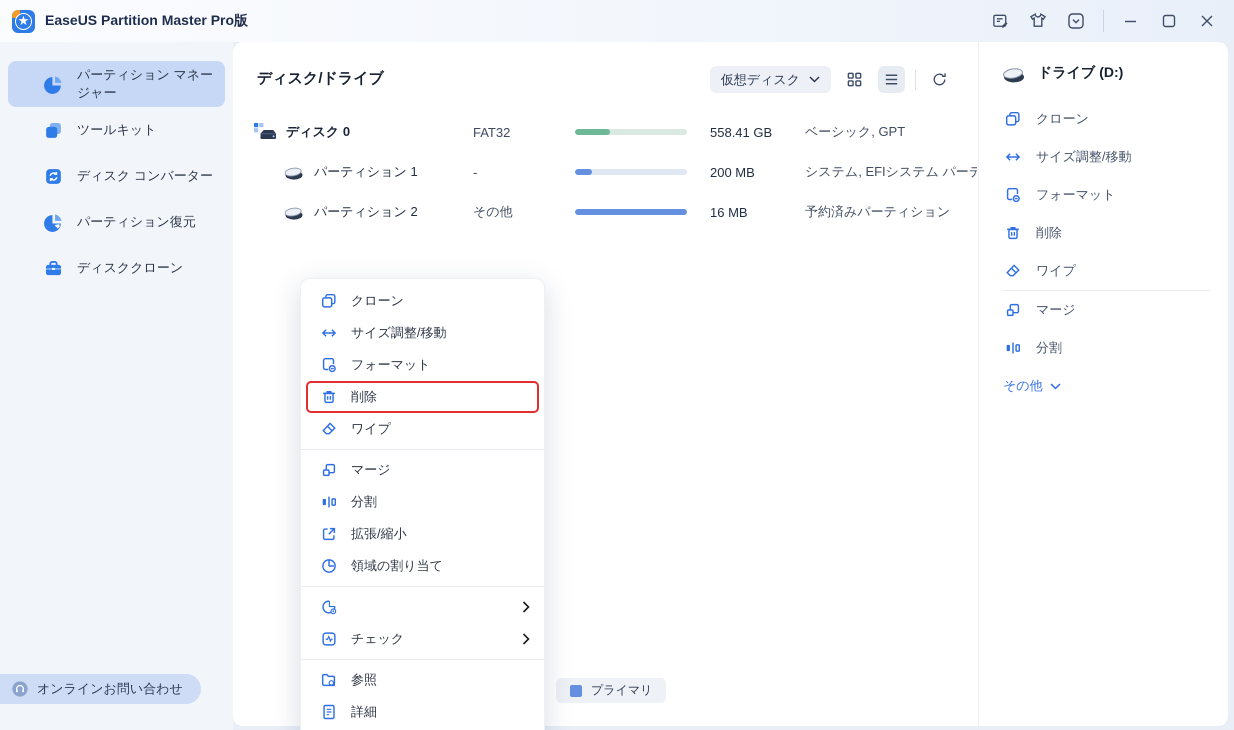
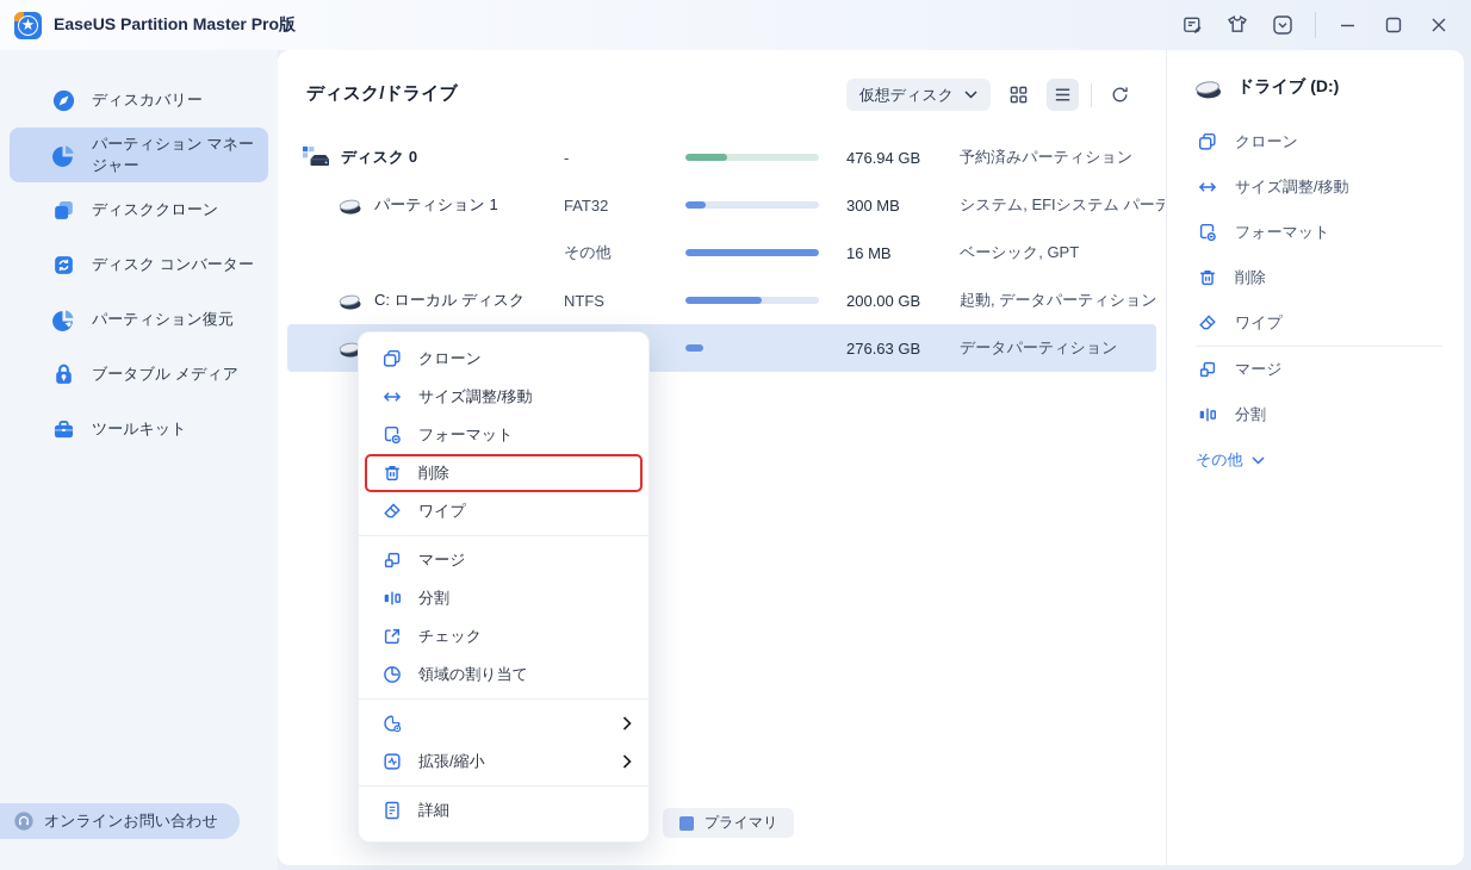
  ★
  EaseUS Partition Master Pro版
+ ディスカバリー
  パーティション マネージャー
- ツールキット
+ ディスククローン
  ディスク コンバーター
  パーティション復元
+ ブータブル メディア
- ディスククローン
+ ツールキット
  オンラインお問い合わせ
  ディスク/ドライブ
  仮想ディスク
  ディスク 0
- FAT32
+ -
- 558.41 GB
+ 476.94 GB
- ベーシック, GPT
+ 予約済みパーティション
  パーティション 1
- -
+ FAT32
- 200 MB
+ 300 MB
  システム, EFIシステム パーテ
- パーティション 2
  その他
  16 MB
- 予約済みパーティション
+ ベーシック, GPT
+ C: ローカル ディスク
+ NTFS
+ 200.00 GB
+ 起動, データパーティション
+ 276.63 GB
+ データパーティション
  プライマリ
  ドライブ (D:)
  クローン
  サイズ調整/移動
  フォーマット
  削除
  ワイプ
  マージ
  分割
  その他
  クローン
  サイズ調整/移動
  フォーマット
  削除
  ワイプ
  マージ
  分割
- 拡張/縮小
+ チェック
  領域の割り当て
- チェック
+ 拡張/縮小
- 参照
  詳細
